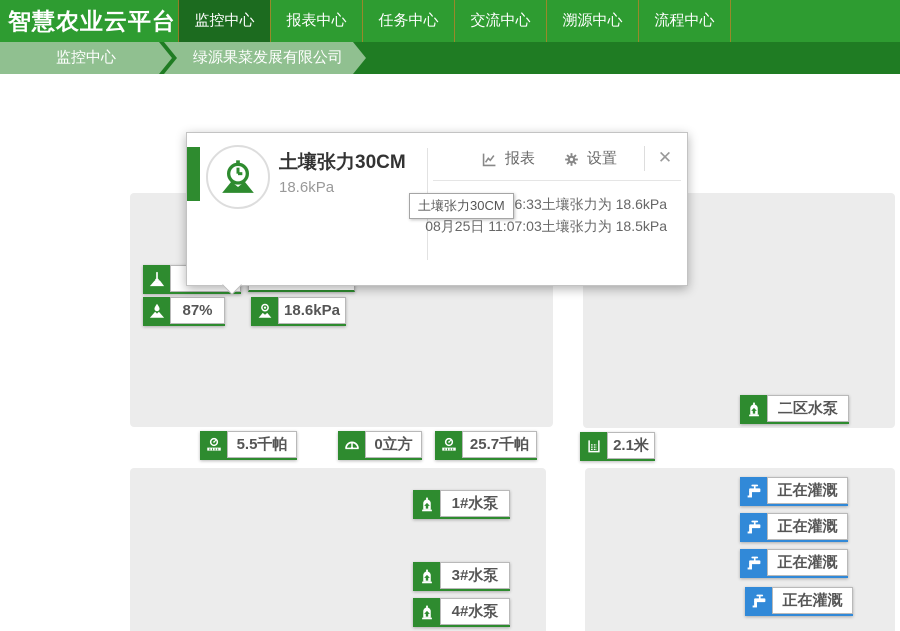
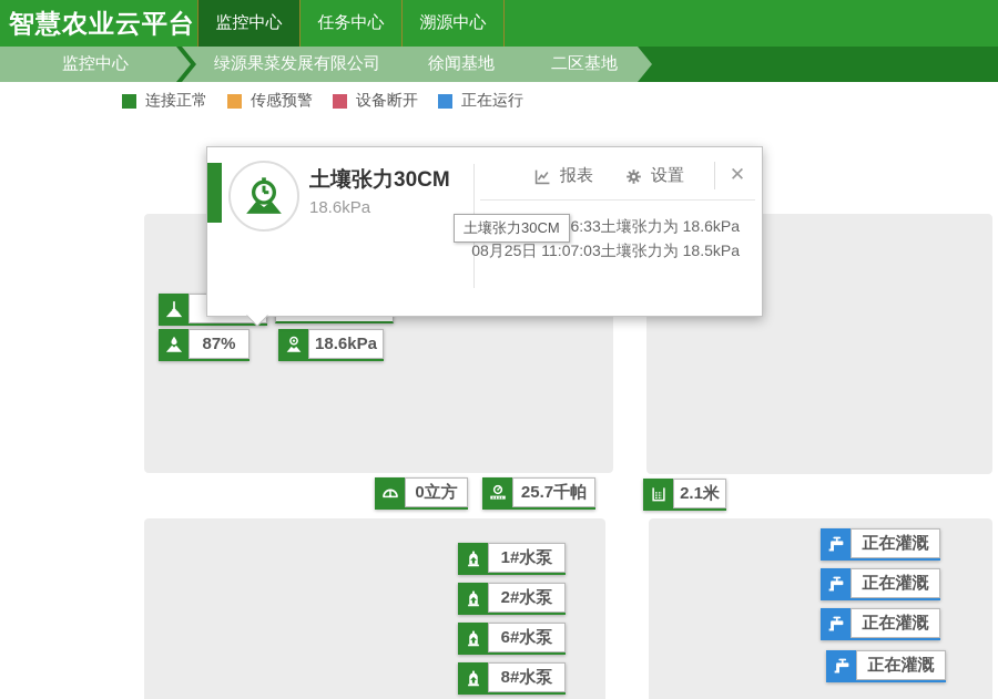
  智慧农业云平台
  监控中心
- 报表中心
  任务中心
- 交流中心
  溯源中心
- 流程中心
  监控中心
  绿源果菜发展有限公司
+ 徐闻基地
+ 二区基地
+ 连接正常
+ 传感预警
+ 设备断开
+ 正在运行
  87%
  18.6kPa
- 5.5千帕
  0立方
  25.7千帕
  2.1米
- 二区水泵
  1#水泵
+ 2#水泵
- 3#水泵
+ 6#水泵
- 4#水泵
+ 8#水泵
  正在灌溉
  正在灌溉
  正在灌溉
  正在灌溉
  土壤张力30CM
  18.6kPa
  报表
  设置
  ✕
  08月25日 11:07:03土壤张力为 18.5kPa
  土壤张力30CM
